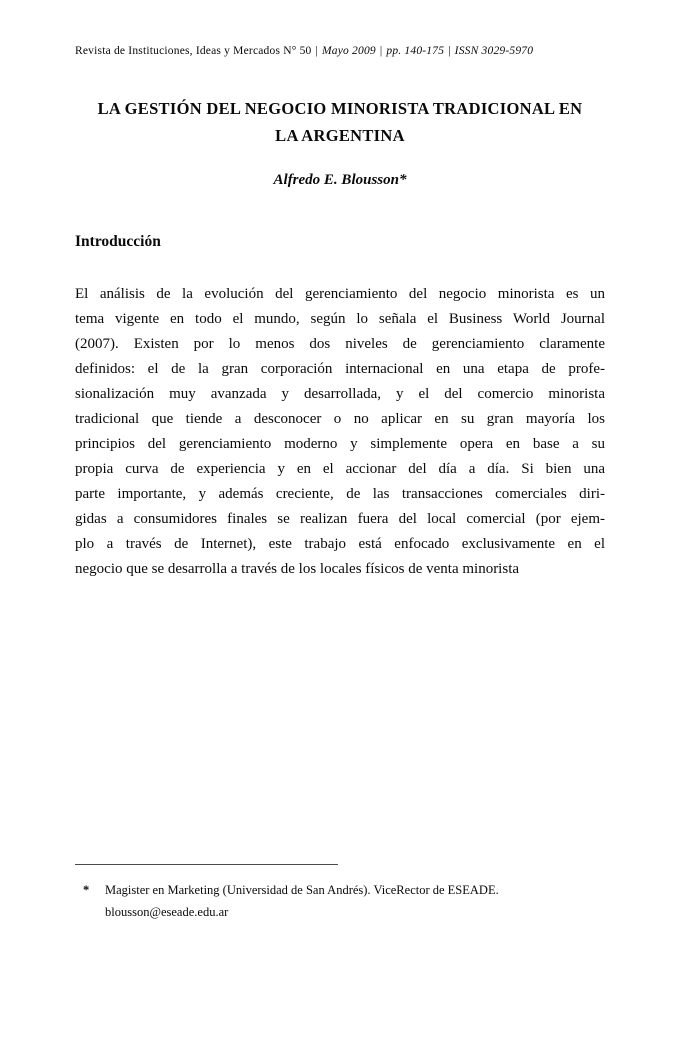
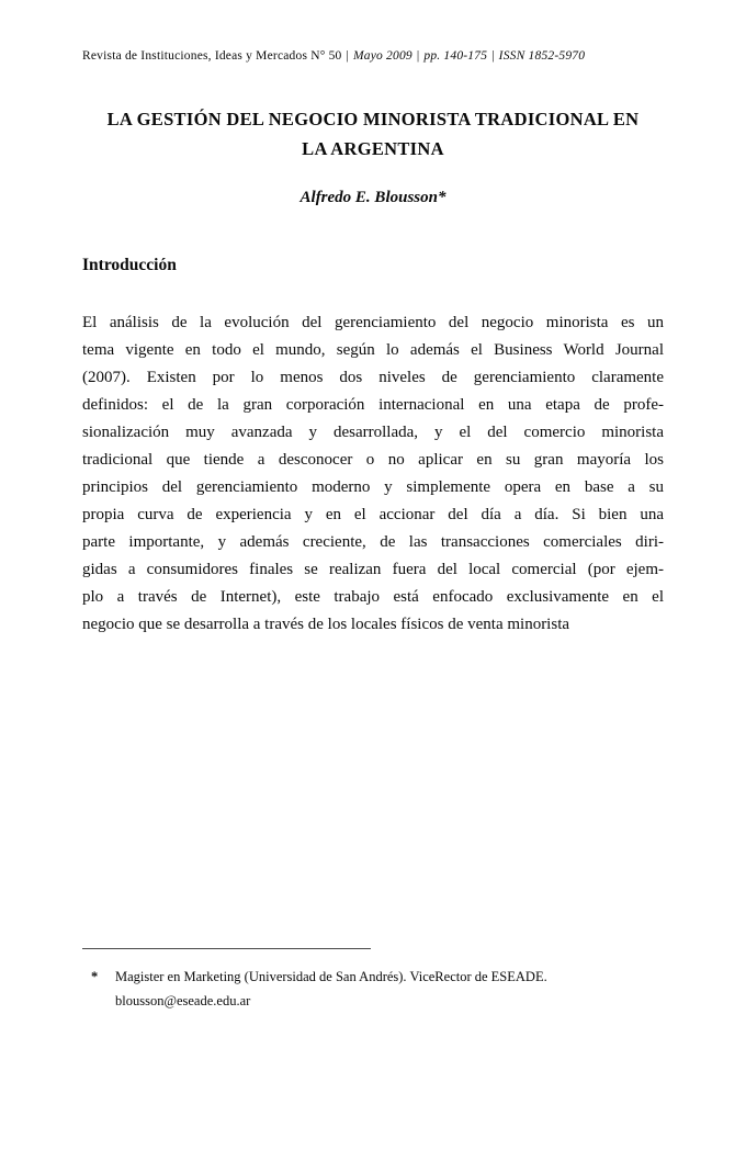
- Revista de Instituciones, Ideas y Mercados N° 50 | Mayo 2009 | pp. 140-175 | ISSN 3029-5970
+ Revista de Instituciones, Ideas y Mercados N° 50 | Mayo 2009 | pp. 140-175 | ISSN 1852-5970
  LA GESTIÓN DEL NEGOCIO MINORISTA TRADICIONAL EN
  LA ARGENTINA
  Alfredo E. Blousson*
  Introducción
  El análisis de la evolución del gerenciamiento del negocio minorista es un
- tema vigente en todo el mundo, según lo señala el Business World Journal
+ tema vigente en todo el mundo, según lo además el Business World Journal
  (2007). Existen por lo menos dos niveles de gerenciamiento claramente
  definidos: el de la gran corporación internacional en una etapa de profe-
  sionalización muy avanzada y desarrollada, y el del comercio minorista
  tradicional que tiende a desconocer o no aplicar en su gran mayoría los
  principios del gerenciamiento moderno y simplemente opera en base a su
  propia curva de experiencia y en el accionar del día a día. Si bien una
  parte importante, y además creciente, de las transacciones comerciales diri-
  gidas a consumidores finales se realizan fuera del local comercial (por ejem-
  plo a través de Internet), este trabajo está enfocado exclusivamente en el
  negocio que se desarrolla a través de los locales físicos de venta minorista
  *
  Magister en Marketing (Universidad de San Andrés). ViceRector de ESEADE.
  blousson@eseade.edu.ar
